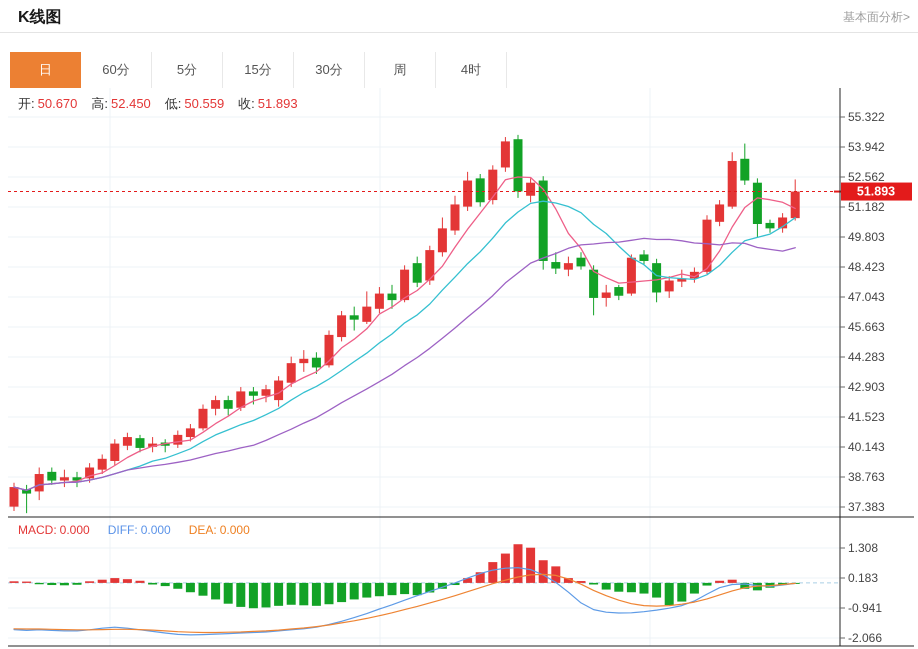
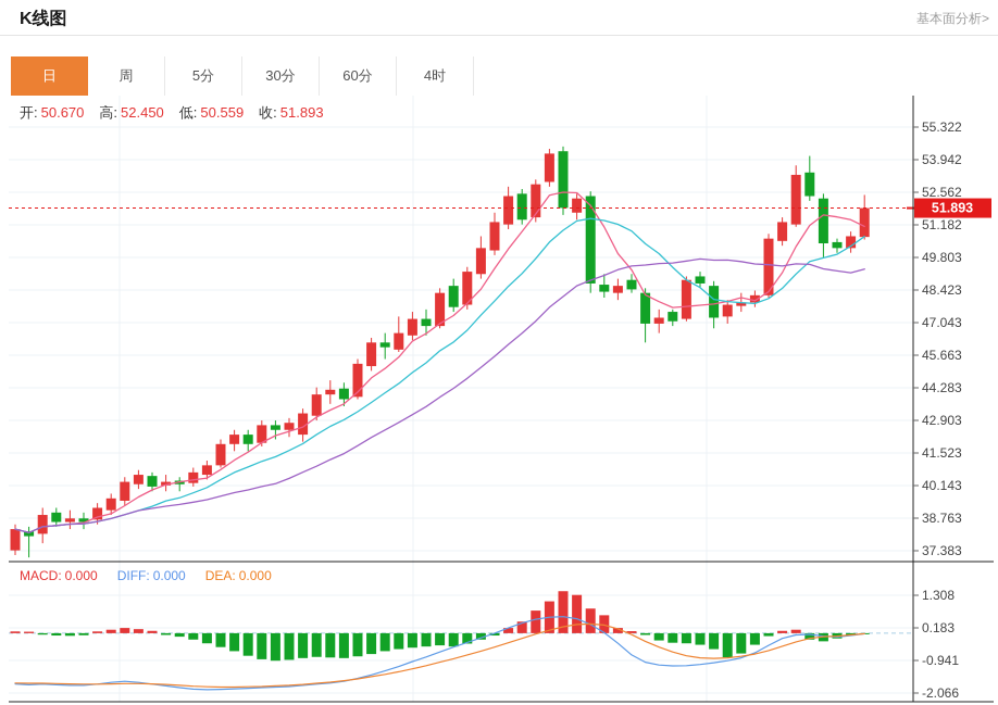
  K线图
  基本面分析>
  日
- 60分
+ 周
  5分
- 15分
  30分
- 周
+ 60分
  4时
  51.893
  55.322
  53.942
  52.562
  51.182
  49.803
  48.423
  47.043
  45.663
  44.283
  42.903
  41.523
  40.143
  38.763
  37.383
  1.308
  0.183
  -0.941
  -2.066
  开: 50.670
  高: 52.450
  低: 50.559
  收: 51.893
  MACD: 0.000
  DIFF: 0.000
  DEA: 0.000
